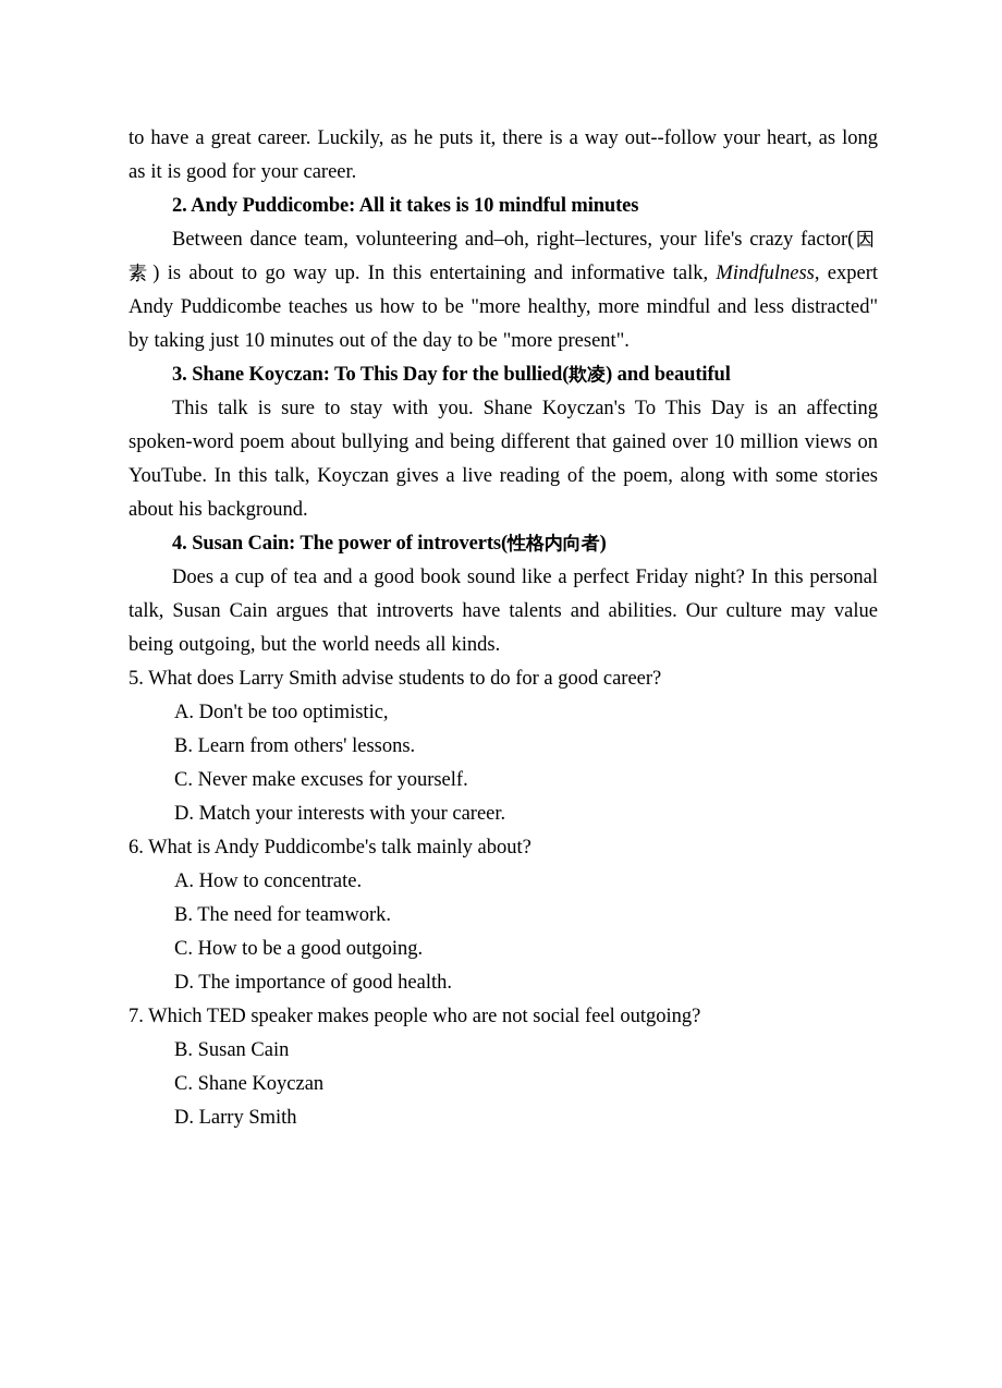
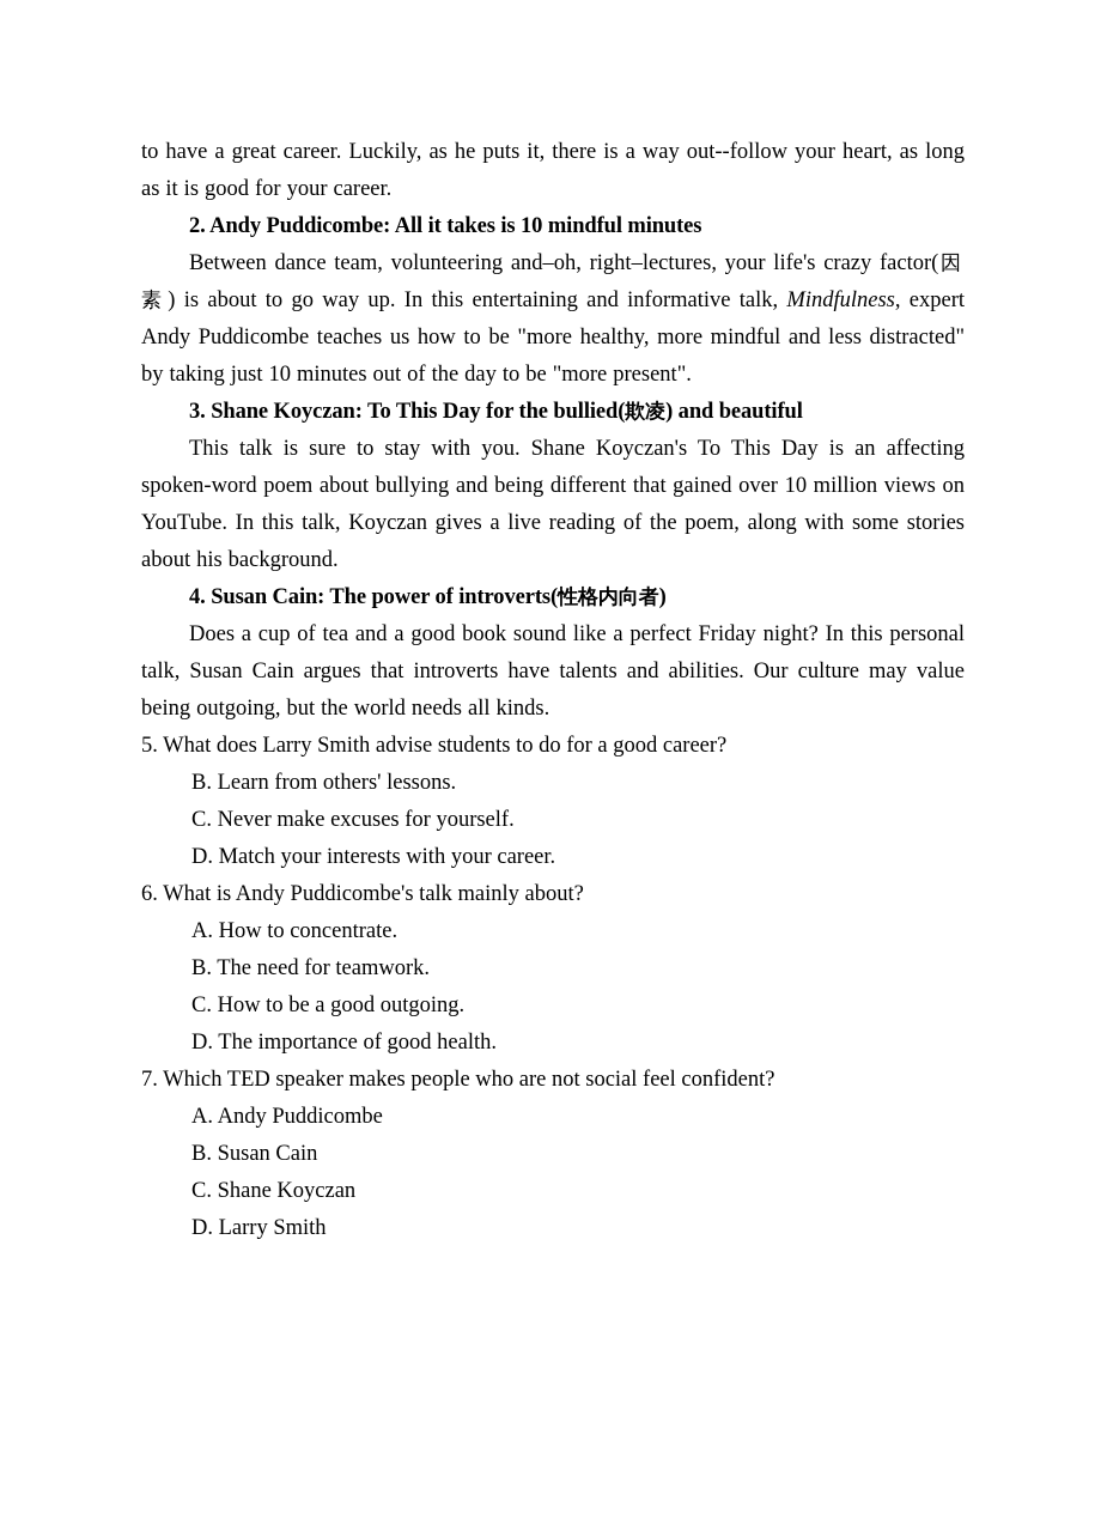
  to have a great career. Luckily, as he puts it, there is a way out--follow your heart, as long as it is good for your career.
  2. Andy Puddicombe: All it takes is 10 mindful minutes
  Between dance team, volunteering and–oh, right–lectures, your life's crazy factor(因素) is about to go way up. In this entertaining and informative talk, Mindfulness, expert Andy Puddicombe teaches us how to be "more healthy, more mindful and less distracted" by taking just 10 minutes out of the day to be "more present".
  3. Shane Koyczan: To This Day for the bullied(欺凌) and beautiful
  This talk is sure to stay with you. Shane Koyczan's To This Day is an affecting spoken-word poem about bullying and being different that gained over 10 million views on YouTube. In this talk, Koyczan gives a live reading of the poem, along with some stories about his background.
  4. Susan Cain: The power of introverts(性格内向者)
  Does a cup of tea and a good book sound like a perfect Friday night? In this personal talk, Susan Cain argues that introverts have talents and abilities. Our culture may value being outgoing, but the world needs all kinds.
  5. What does Larry Smith advise students to do for a good career?
- A. Don't be too optimistic,
  B. Learn from others' lessons.
  C. Never make excuses for yourself.
  D. Match your interests with your career.
  6. What is Andy Puddicombe's talk mainly about?
  A. How to concentrate.
  B. The need for teamwork.
  C. How to be a good outgoing.
  D. The importance of good health.
- 7. Which TED speaker makes people who are not social feel outgoing?
+ 7. Which TED speaker makes people who are not social feel confident?
+ A. Andy Puddicombe
  B. Susan Cain
  C. Shane Koyczan
  D. Larry Smith
